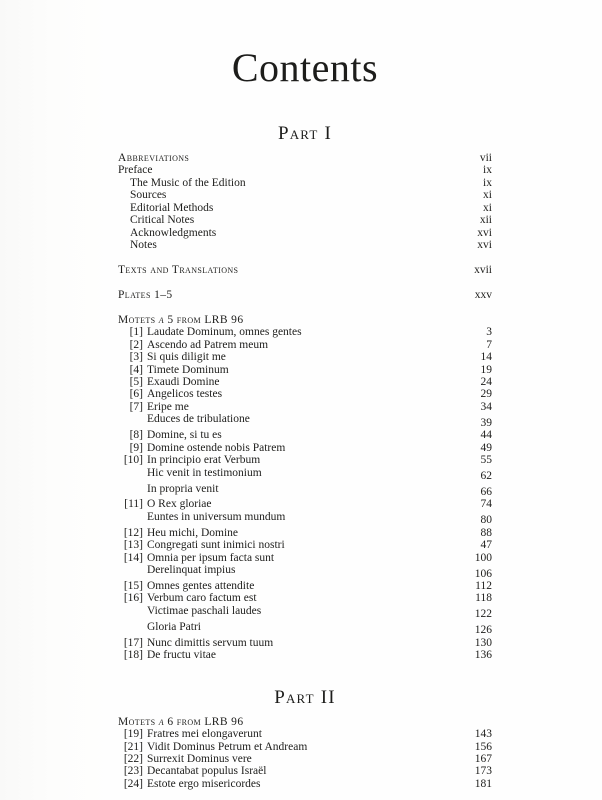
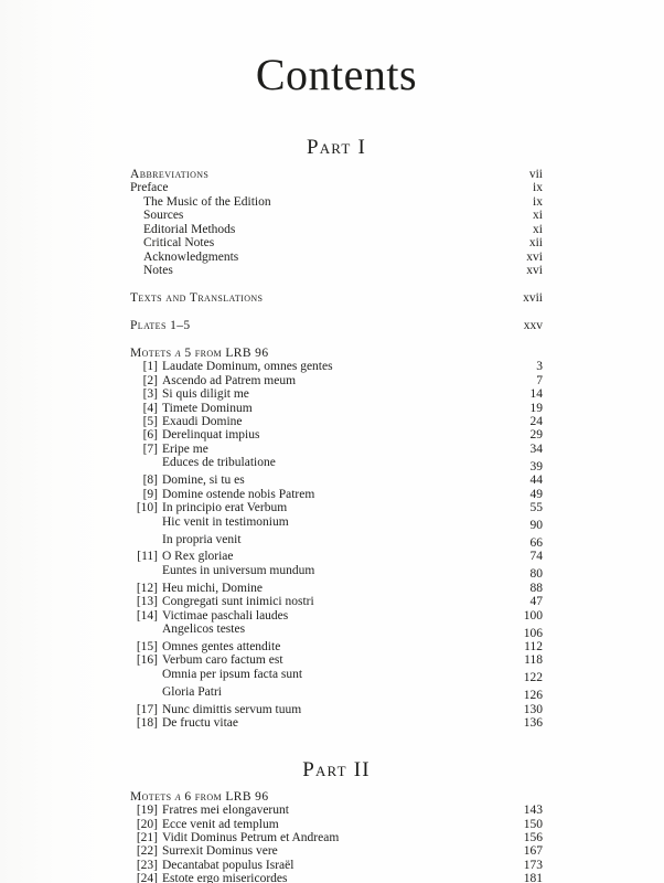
  Contents
  Part I
  Abbreviations
  vii
  Preface
  ix
  The Music of the Edition
  ix
  Sources
  xi
  Editorial Methods
  xi
  Critical Notes
  xii
  Acknowledgments
  xvi
  Notes
  xvi
  Texts and Translations
  xvii
  Plates 1–5
  xxv
  Motets a 5 from LRB 96
  [1]
  Laudate Dominum, omnes gentes
  3
  [2]
  Ascendo ad Patrem meum
  7
  [3]
  Si quis diligit me
  14
  [4]
  Timete Dominum
  19
  [5]
  Exaudi Domine
  24
  [6]
- Angelicos testes
+ Derelinquat impius
  29
  [7]
  Eripe me
  34
  Educes de tribulatione
  39
  [8]
  Domine, si tu es
  44
  [9]
  Domine ostende nobis Patrem
  49
  [10]
  In principio erat Verbum
  55
  Hic venit in testimonium
- 62
+ 90
  In propria venit
  66
  [11]
  O Rex gloriae
  74
  Euntes in universum mundum
  80
  [12]
  Heu michi, Domine
  88
  [13]
  Congregati sunt inimici nostri
  47
  [14]
- Omnia per ipsum facta sunt
+ Victimae paschali laudes
  100
- Derelinquat impius
+ Angelicos testes
  106
  [15]
  Omnes gentes attendite
  112
  [16]
  Verbum caro factum est
  118
- Victimae paschali laudes
+ Omnia per ipsum facta sunt
  122
  Gloria Patri
  126
  [17]
  Nunc dimittis servum tuum
  130
  [18]
  De fructu vitae
  136
  Part II
  Motets a 6 from LRB 96
  [19]
  Fratres mei elongaverunt
  143
+ [20]
+ Ecce venit ad templum
+ 150
  [21]
  Vidit Dominus Petrum et Andream
  156
  [22]
  Surrexit Dominus vere
  167
  [23]
  Decantabat populus Israël
  173
  [24]
  Estote ergo misericordes
  181
